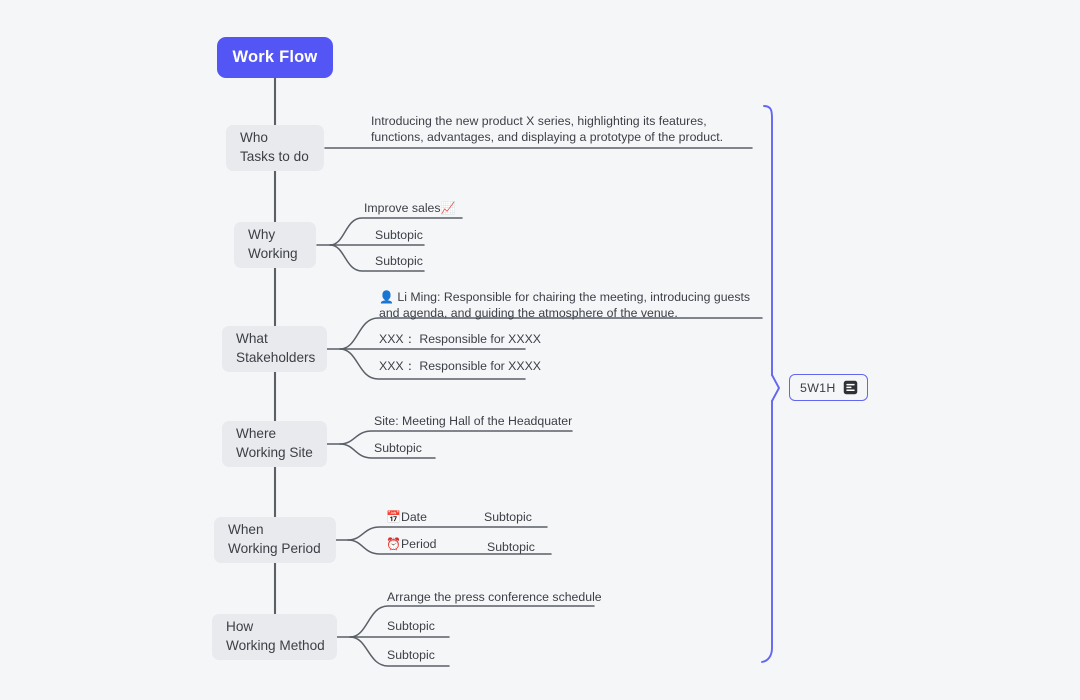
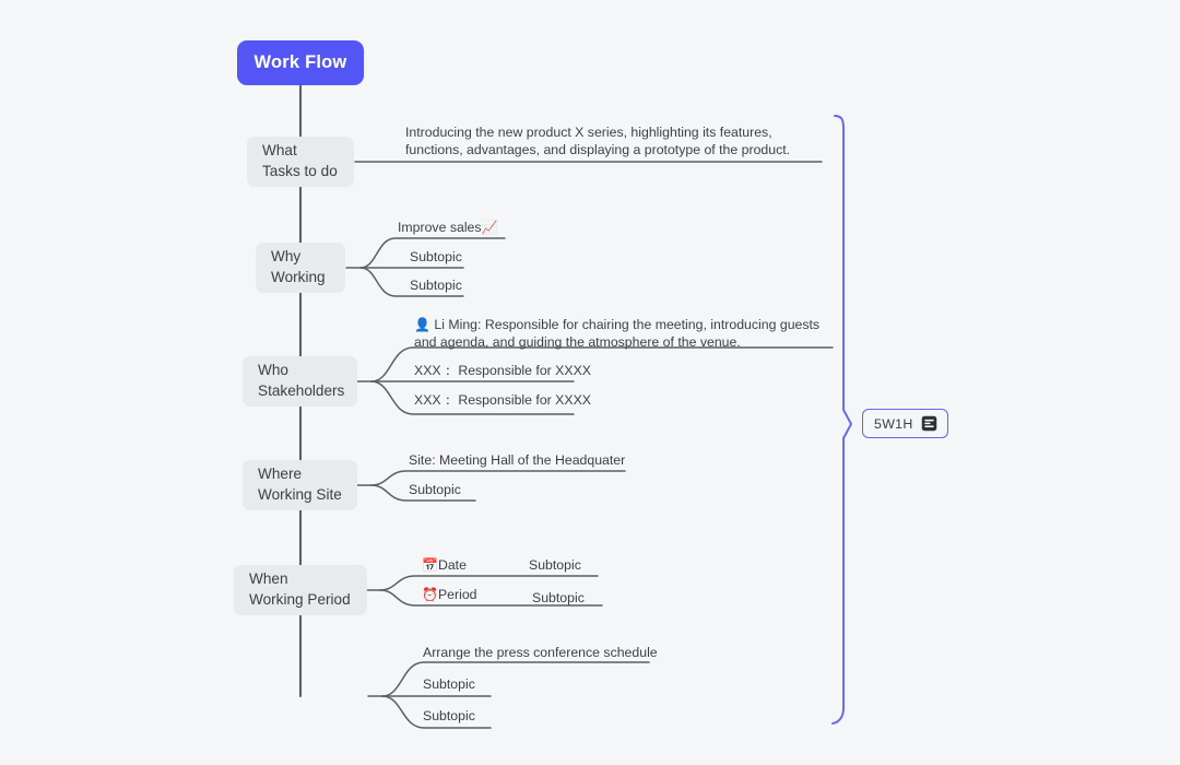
  Work Flow
- Who
+ What
  Tasks to do
  Why
  Working
- What
+ Who
  Stakeholders
  Where
  Working Site
  When
  Working Period
- How
- Working Method
  Introducing the new product X series, highlighting its features, functions, advantages, and displaying a prototype of the product.
  Improve sales📈
  Subtopic
  Subtopic
  👤 Li Ming: Responsible for chairing the meeting, introducing guests and agenda, and guiding the atmosphere of the venue.
  XXX： Responsible for XXXX
  XXX： Responsible for XXXX
  Site: Meeting Hall of the Headquater
  Subtopic
  📅Date
  Subtopic
  ⏰Period
  Subtopic
  Arrange the press conference schedule
  Subtopic
  Subtopic
  5W1H
